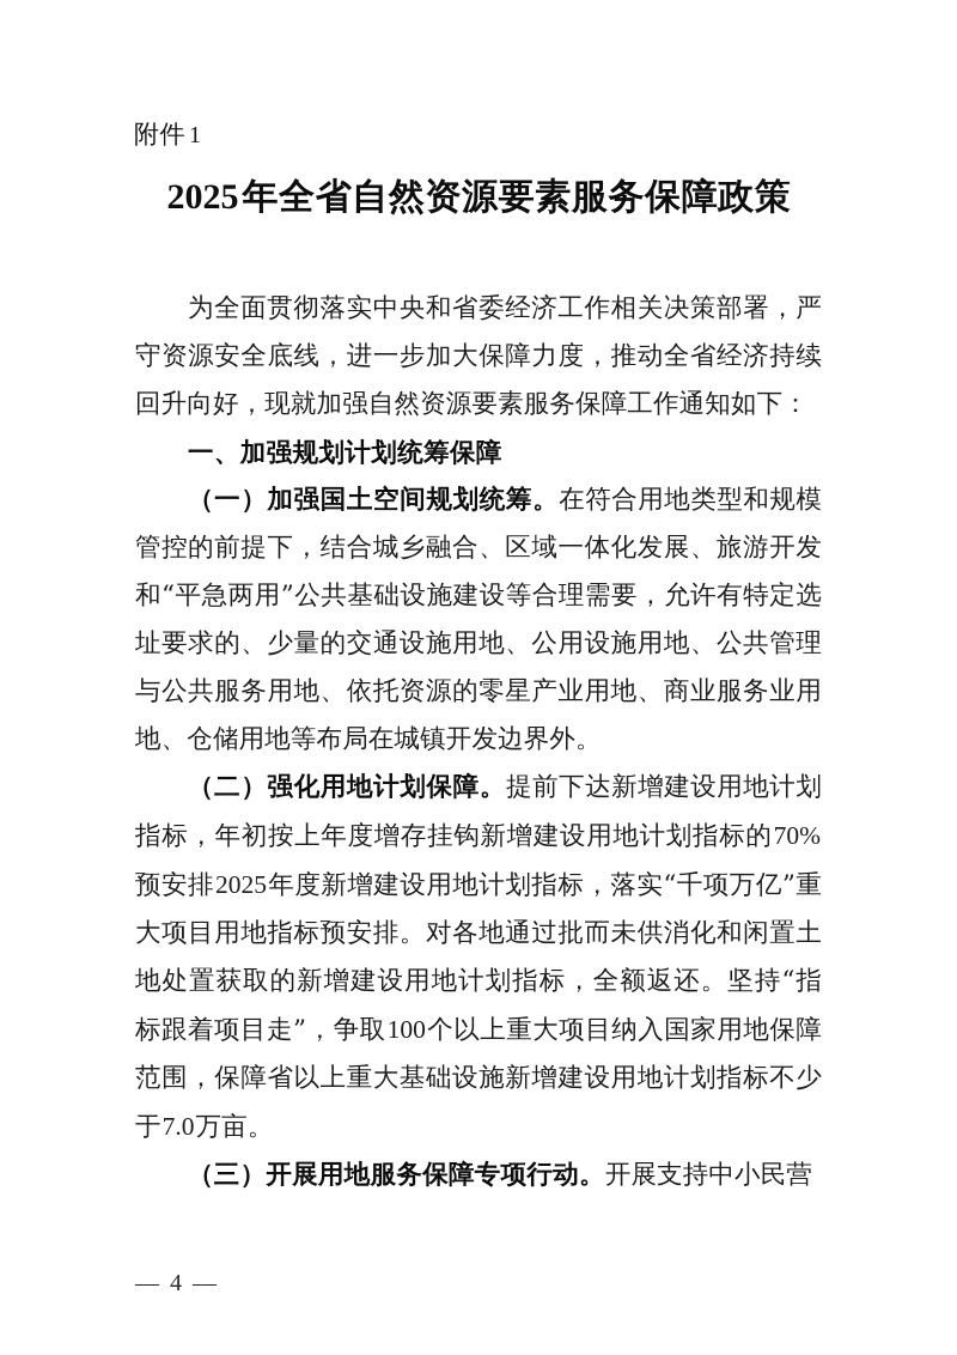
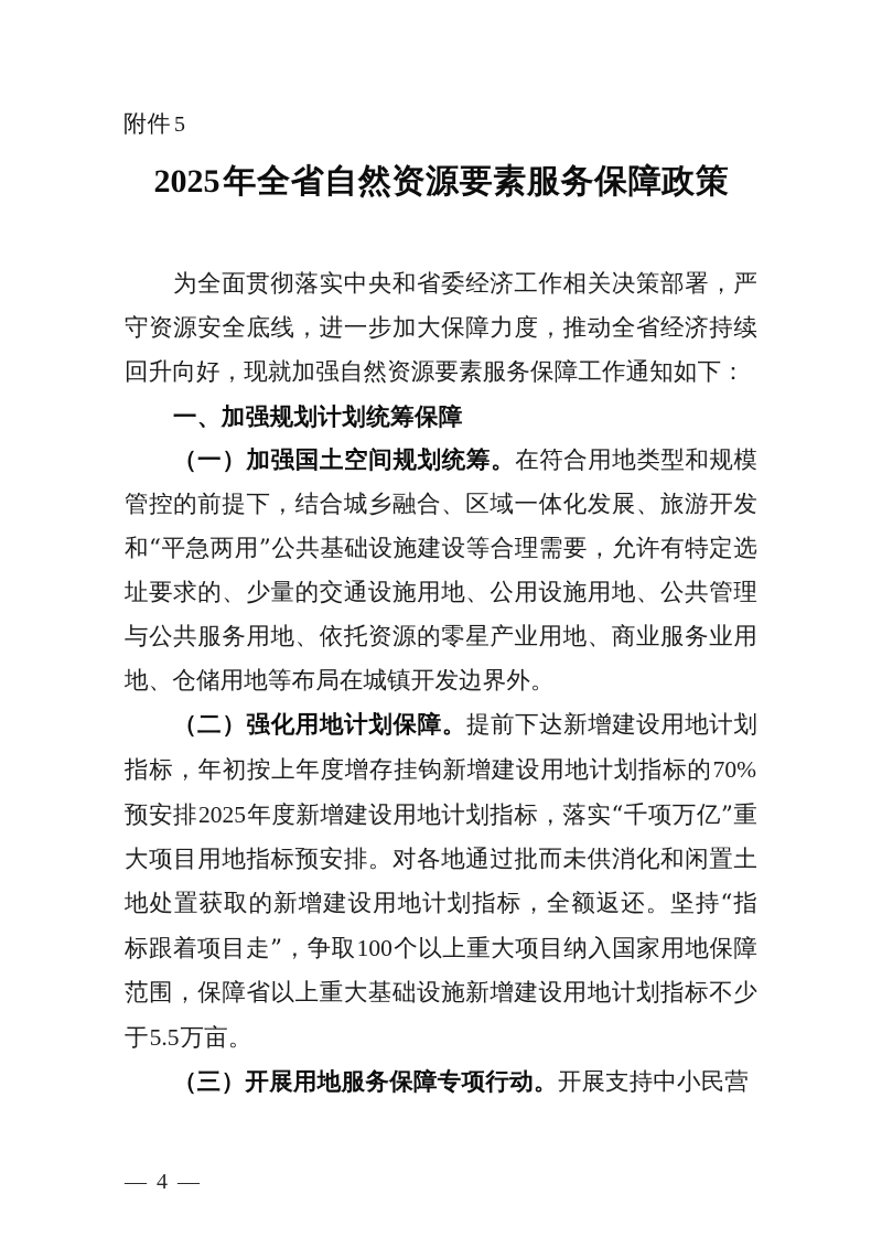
- 附件 1
+ 附件 5
  2025年全省自然资源要素服务保障政策
  为全面贯彻落实中央和省委经济工作相关决策部署，严守资源安全底线，进一步加大保障力度，推动全省经济持续回升向好，现就加强自然资源要素服务保障工作通知如下：
  一、加强规划计划统筹保障
  （一）加强国土空间规划统筹。在符合用地类型和规模管控的前提下，结合城乡融合、区域一体化发展、旅游开发和“平急两用”公共基础设施建设等合理需要，允许有特定选址要求的、少量的交通设施用地、公用设施用地、公共管理与公共服务用地、依托资源的零星产业用地、商业服务业用地、仓储用地等布局在城镇开发边界外。
- （二）强化用地计划保障。提前下达新增建设用地计划指标，年初按上年度增存挂钩新增建设用地计划指标的70%预安排2025年度新增建设用地计划指标，落实“千项万亿”重大项目用地指标预安排。对各地通过批而未供消化和闲置土地处置获取的新增建设用地计划指标，全额返还。坚持“指标跟着项目走”，争取100个以上重大项目纳入国家用地保障范围，保障省以上重大基础设施新增建设用地计划指标不少于7.0万亩。
+ （二）强化用地计划保障。提前下达新增建设用地计划指标，年初按上年度增存挂钩新增建设用地计划指标的70%预安排2025年度新增建设用地计划指标，落实“千项万亿”重大项目用地指标预安排。对各地通过批而未供消化和闲置土地处置获取的新增建设用地计划指标，全额返还。坚持“指标跟着项目走”，争取100个以上重大项目纳入国家用地保障范围，保障省以上重大基础设施新增建设用地计划指标不少于5.5万亩。
  （三）开展用地服务保障专项行动。开展支持中小民营
  — 4 —
